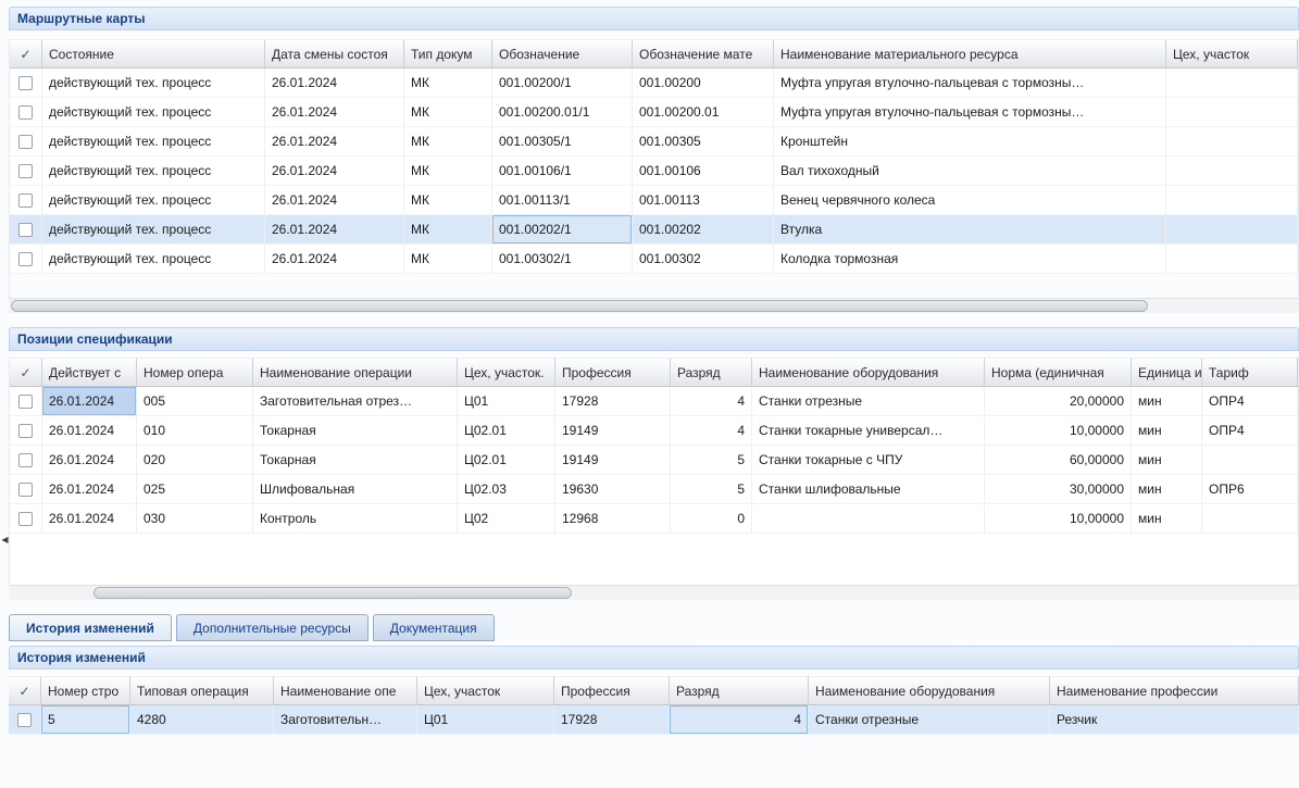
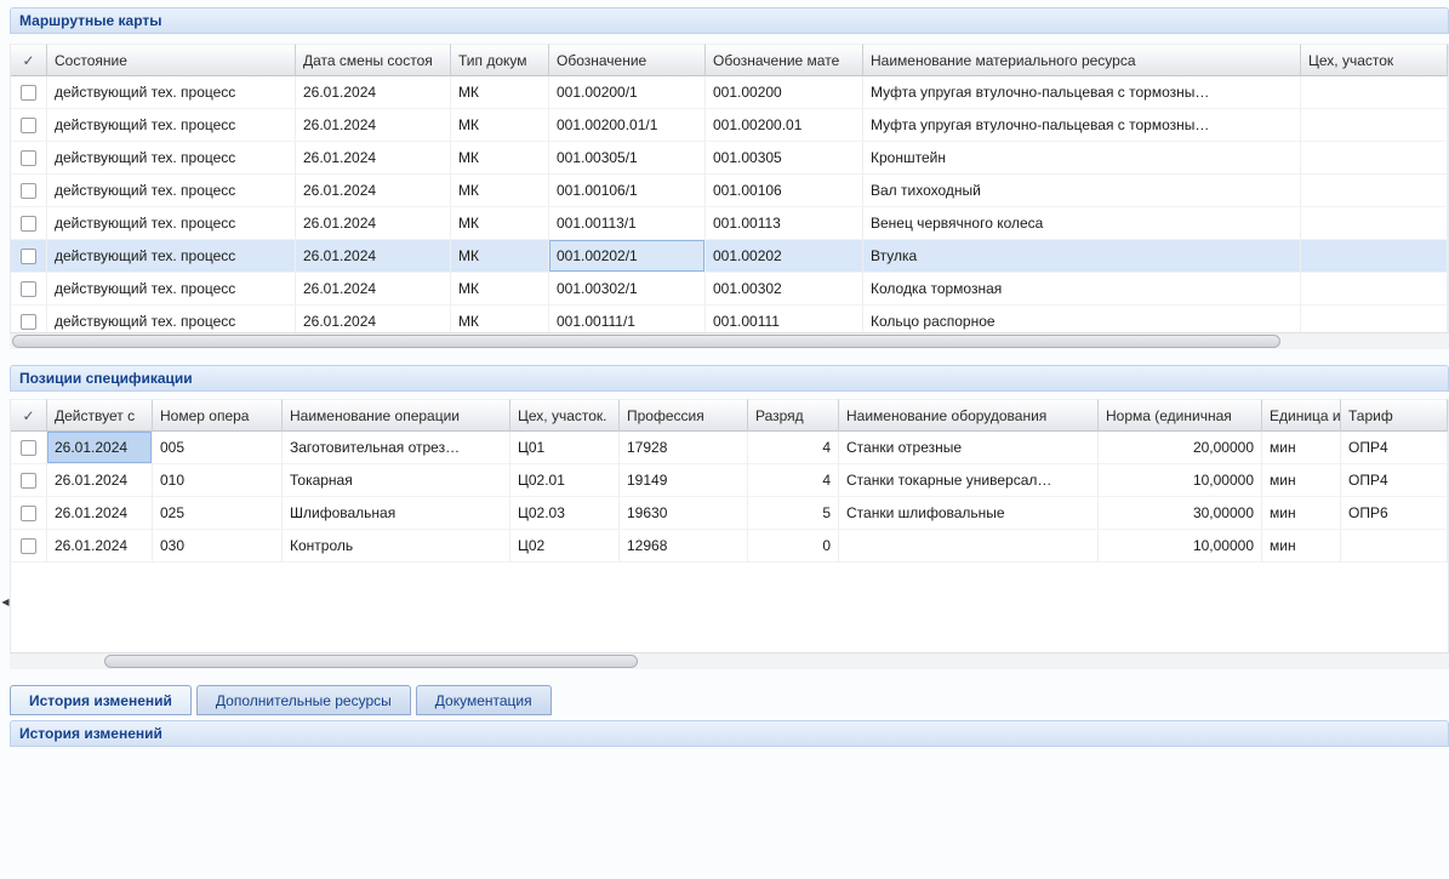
  Маршрутные карты
  ✓	Состояние	Дата смены состоя	Тип докум	Обозначение	Обозначение мате	Наименование материального ресурса	Цех, участок
  	действующий тех. процесс	26.01.2024	МК	001.00200/1	001.00200	Муфта упругая втулочно-пальцевая с тормозны…
  	действующий тех. процесс	26.01.2024	МК	001.00200.01/1	001.00200.01	Муфта упругая втулочно-пальцевая с тормозны…
  	действующий тех. процесс	26.01.2024	МК	001.00305/1	001.00305	Кронштейн
  	действующий тех. процесс	26.01.2024	МК	001.00106/1	001.00106	Вал тихоходный
  	действующий тех. процесс	26.01.2024	МК	001.00113/1	001.00113	Венец червячного колеса
  	действующий тех. процесс	26.01.2024	МК	001.00202/1	001.00202	Втулка
  	действующий тех. процесс	26.01.2024	МК	001.00302/1	001.00302	Колодка тормозная
+ 	действующий тех. процесс	26.01.2024	МК	001.00111/1	001.00111	Кольцо распорное
  Позиции спецификации
  ✓	Действует с	Номер опера	Наименование операции	Цех, участок.	Профессия	Разряд	Наименование оборудования	Норма (единичная	Единица и	Тариф
  	26.01.2024	005	Заготовительная отрез…	Ц01	17928	4	Станки отрезные	20,00000	мин	ОПР4
  	26.01.2024	010	Токарная	Ц02.01	19149	4	Станки токарные универсал…	10,00000	мин	ОПР4
- 	26.01.2024	020	Токарная	Ц02.01	19149	5	Станки токарные с ЧПУ	60,00000	мин
  	26.01.2024	025	Шлифовальная	Ц02.03	19630	5	Станки шлифовальные	30,00000	мин	ОПР6
  	26.01.2024	030	Контроль	Ц02	12968	0		10,00000	мин
  История изменений
  Дополнительные ресурсы
  Документация
  История изменений
- ✓	Номер стро	Типовая операция	Наименование опе	Цех, участок	Профессия	Разряд	Наименование оборудования	Наименование профессии
- 	5	4280	Заготовительн…	Ц01	17928	4	Станки отрезные	Резчик
  ◀
